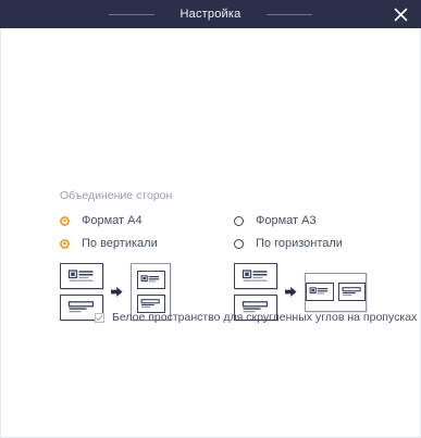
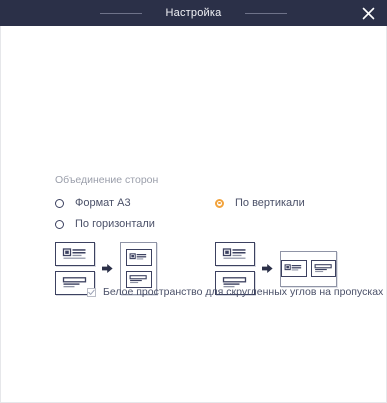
  Настройка
  Объединение сторон
- Формат A4
  Формат A3
  По вертикали
  По горизонтали
  Белое пространство для скругленных углов на пропусках
